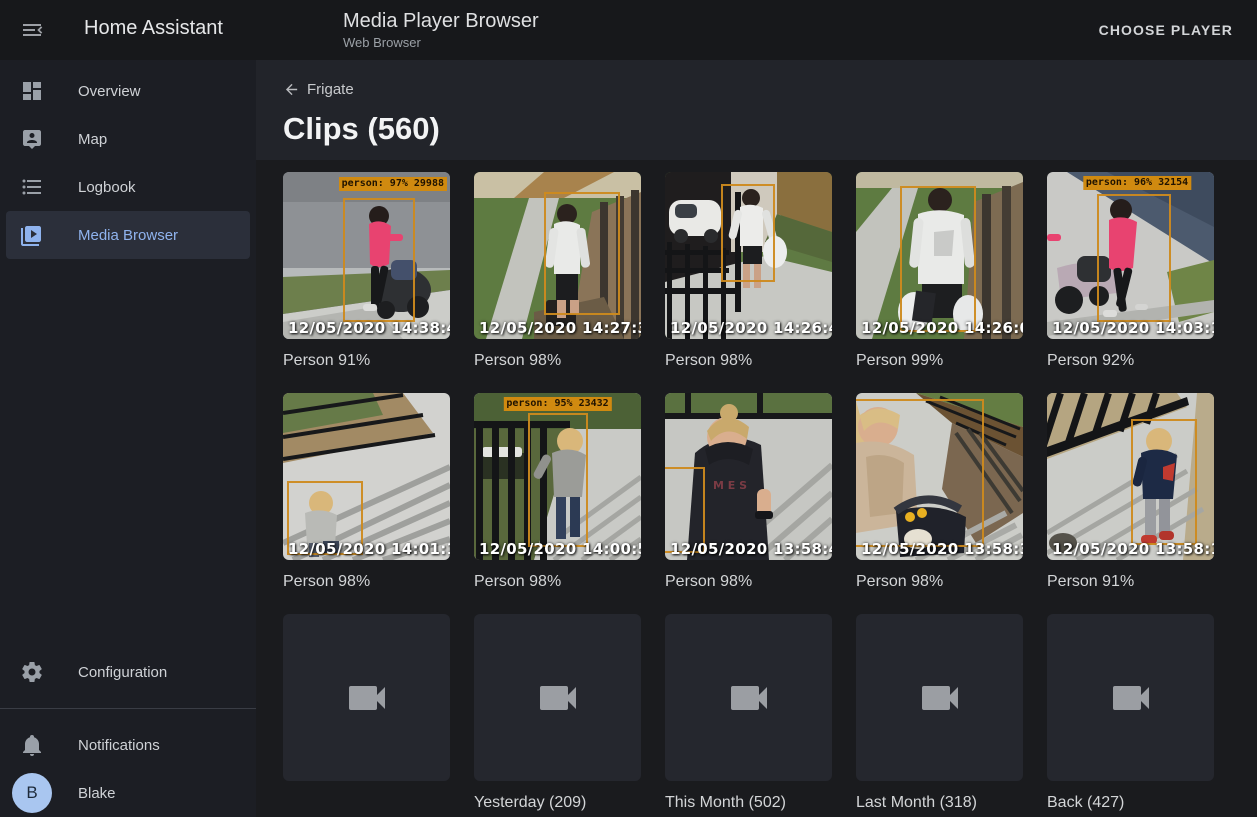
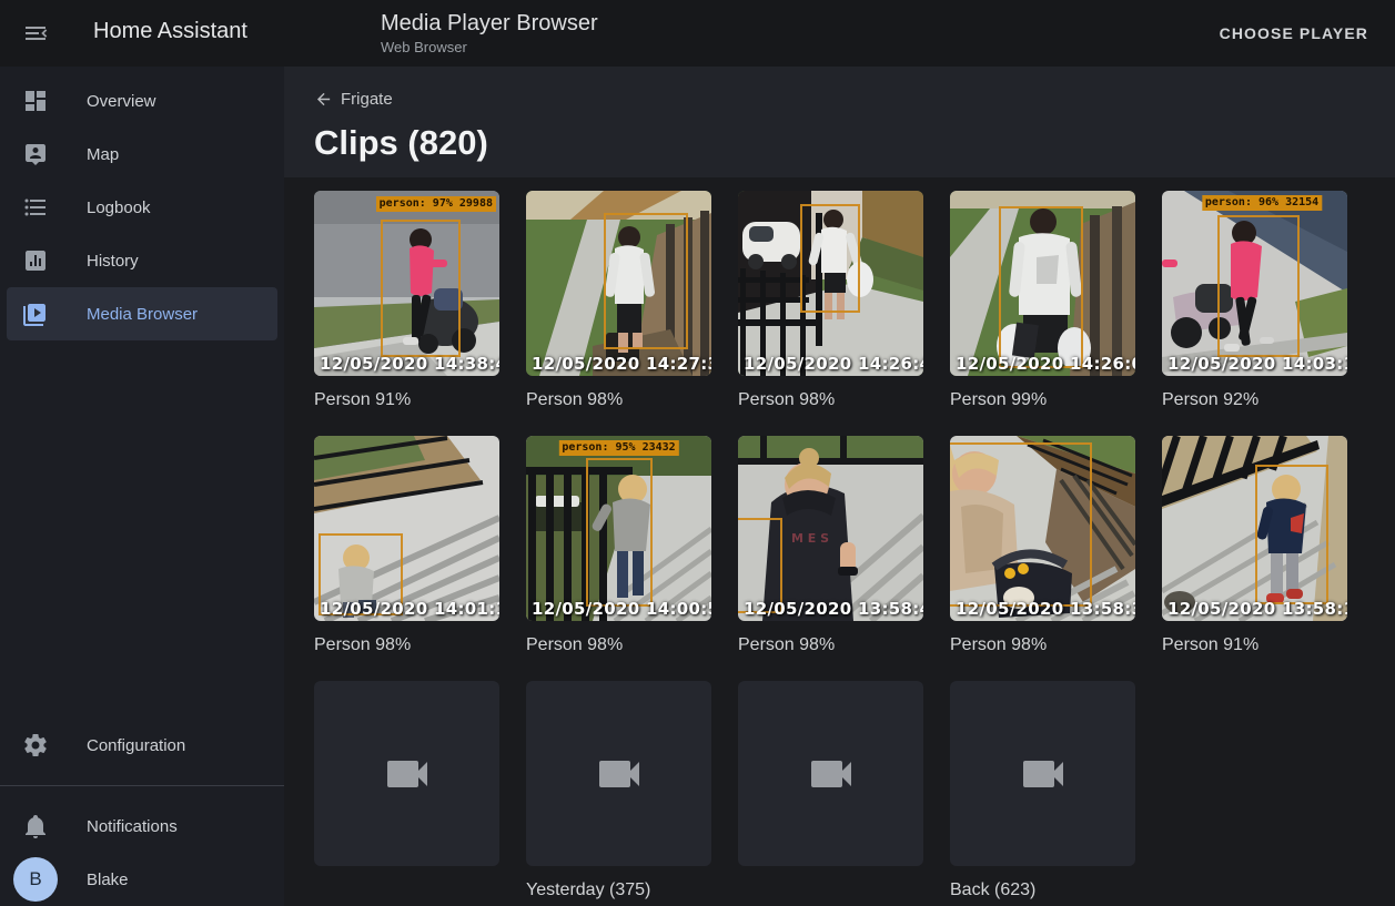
  Home Assistant
  Media Player Browser
  Web Browser
  CHOOSE PLAYER
  Overview
  Map
  Logbook
+ History
  Media Browser
  Configuration
  Notifications
  B
  Blake
  Frigate
- Clips (560)
+ Clips (820)
  person: 97% 29988
  12/05/2020 14:38:
  Person 91%
  12/05/2020 14:27:
  Person 98%
  12/05/2020 14:26:
  Person 98%
  12/05/2020 14:26:
  Person 99%
  person: 96% 32154
  12/05/2020 14:03:
  Person 92%
  12/05/2020 14:01:
  Person 98%
  person: 95% 23432
  12/05/2020 14:00:
  Person 98%
  M E S
  12/05/2020 13:58:
  Person 98%
  12/05/2020 13:58:
  Person 98%
  12/05/2020 13:58:
  Person 91%
- Yesterday (209)
+ Yesterday (375)
- This Month (502)
- Last Month (318)
- Back (427)
+ Back (623)
